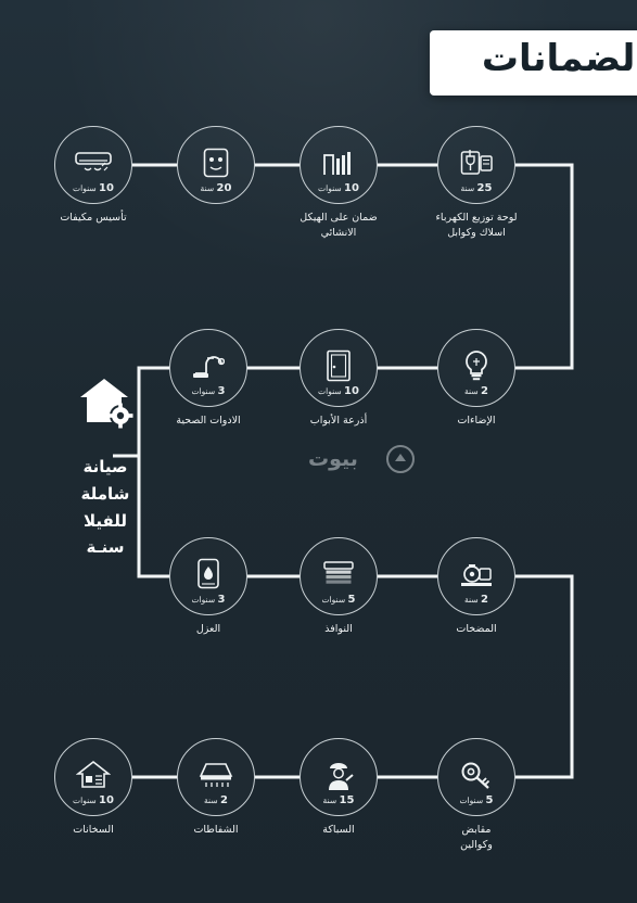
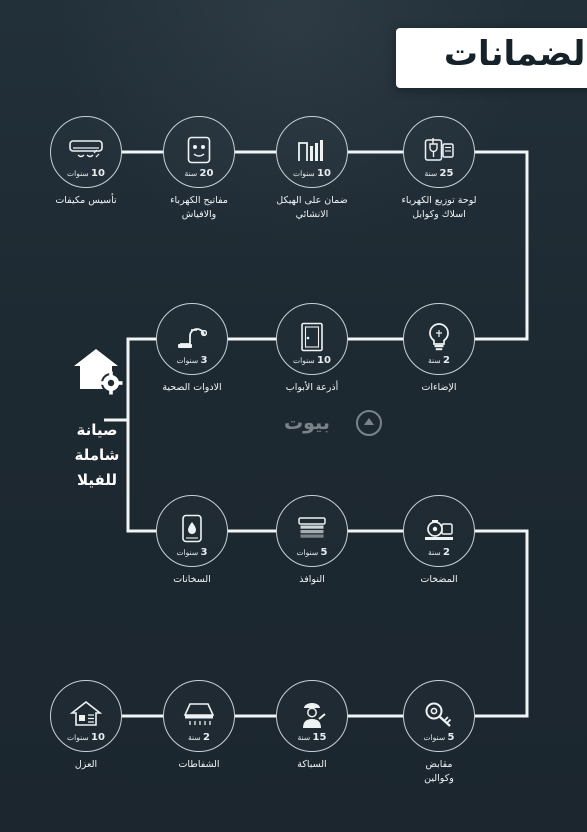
  لضمانات
  صيانة
  شاملة
  للفيلا
- سنـة
  بيوت
  10 سنوات
  تأسيس مكيفات
  20 سنة
+ مفاتيح الكهرباء
+ والافياش
  10 سنوات
  ضمان على الهيكل
  الانشائي
  25 سنة
  لوحة توزيع الكهرباء
  اسلاك وكوابل
  3 سنوات
  الادوات الصحية
  10 سنوات
  أذرعة الأبواب
  2 سنة
  الإضاءات
  3 سنوات
- العزل
+ السخانات
  5 سنوات
  النوافذ
  2 سنة
  المضخات
  10 سنوات
- السخانات
+ العزل
  2 سنة
  الشفاطات
  15 سنة
  السباكة
  5 سنوات
  مقابض
  وكوالين
